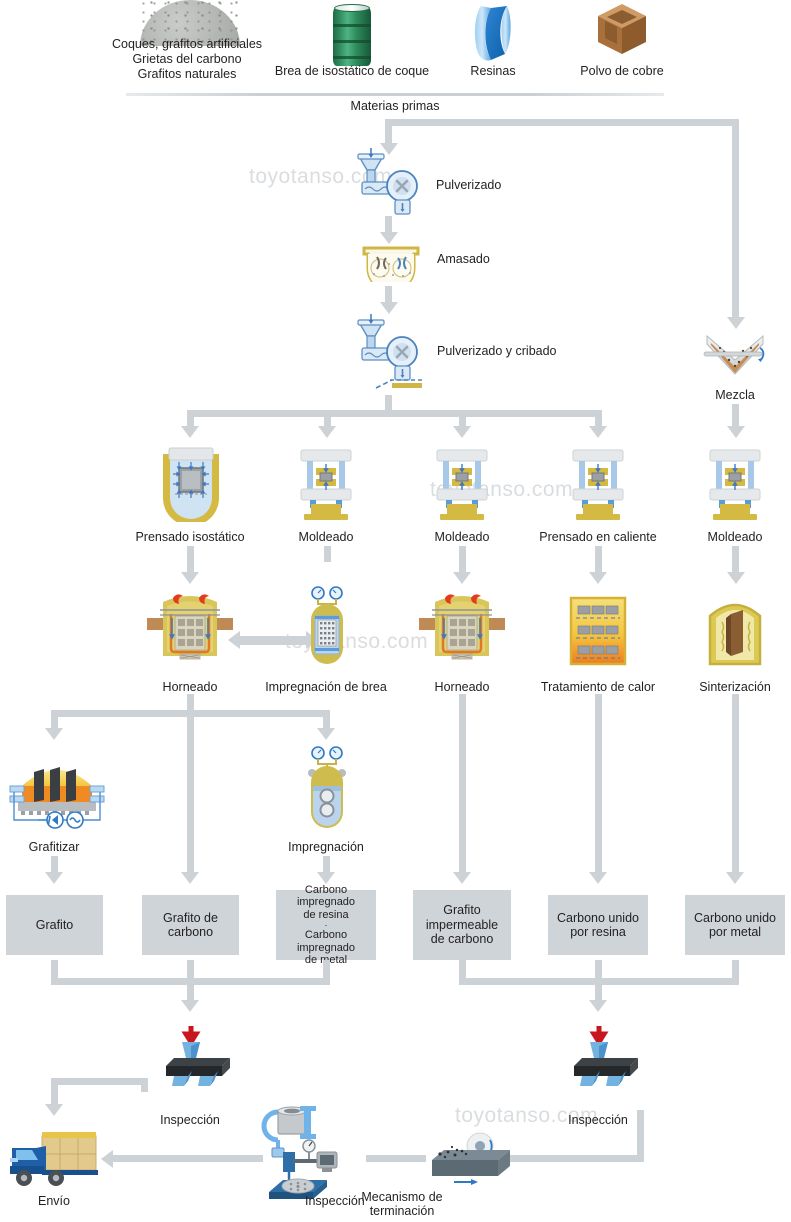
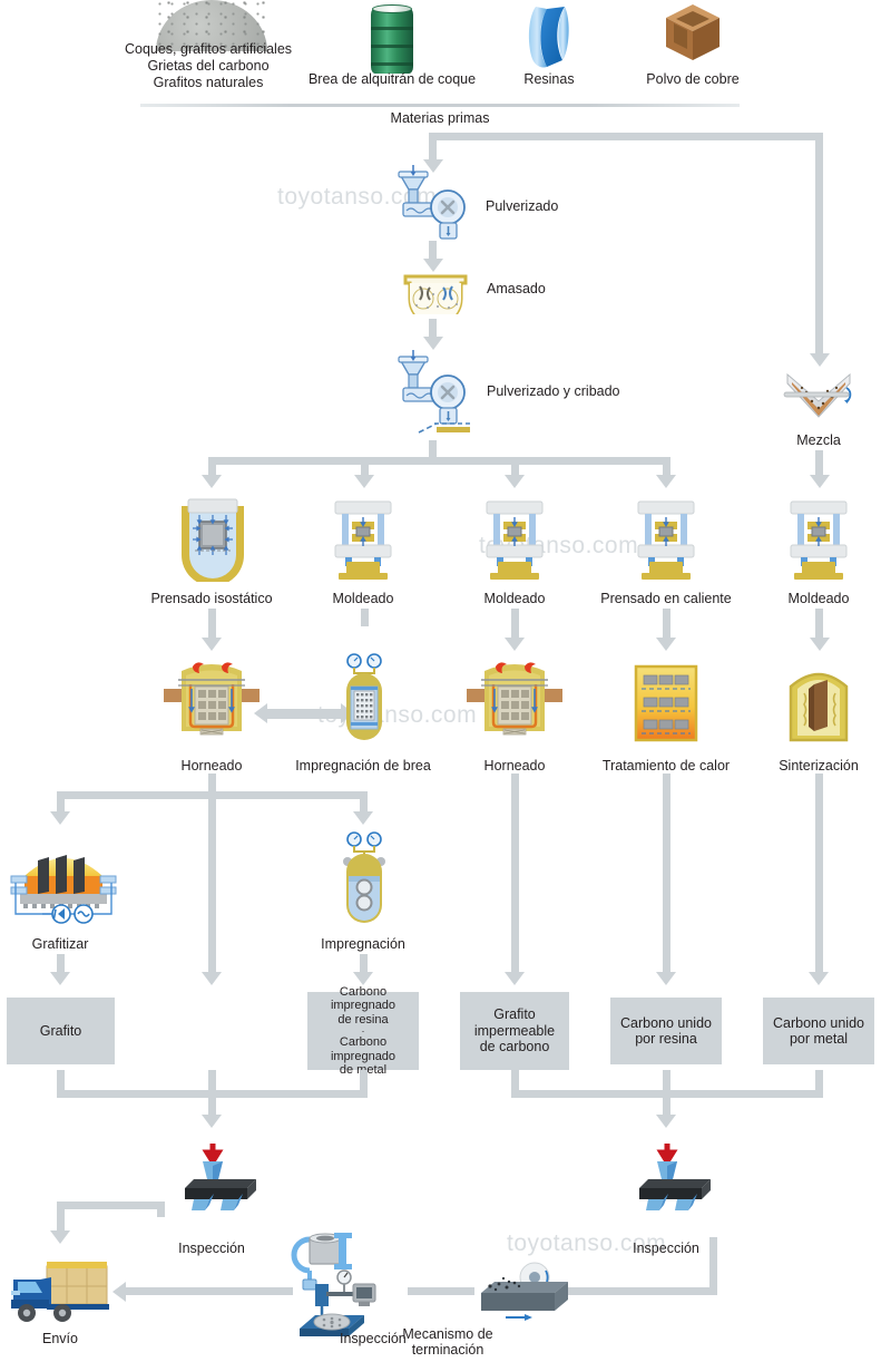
  toyotanso.cm
  toyotanso.com
  Coques, grafitos artificiales
  Grietas del carbono
  Grafitos naturales
- Brea de isostático de coque
+ Brea de alquitrán de coque
  Resinas
  Polvo de cobre
  Materias primas
  Pulverizado
  Amasado
  Pulverizado y cribado
  Mezcla
  Prensado isostático
  Moldeado
  Moldeado
  Prensado en caliente
  Moldeado
  Horneado
  Impregnación de brea
  Horneado
  Tratamiento de calor
  Sinterización
  Grafitizar
  Impregnación
  Grafito
- Grafito de
- carbono
  Carbono impregnado
  de resina
  ·
  Carbono impregnado
  deetal
  Grafito
  impermeable
  de carbono
  Carbono unido
  por resina
  Carbono unido
  por metal
  Inspección
  Inspección
  Mecanismo de terminación
  Inspección
  Envío
